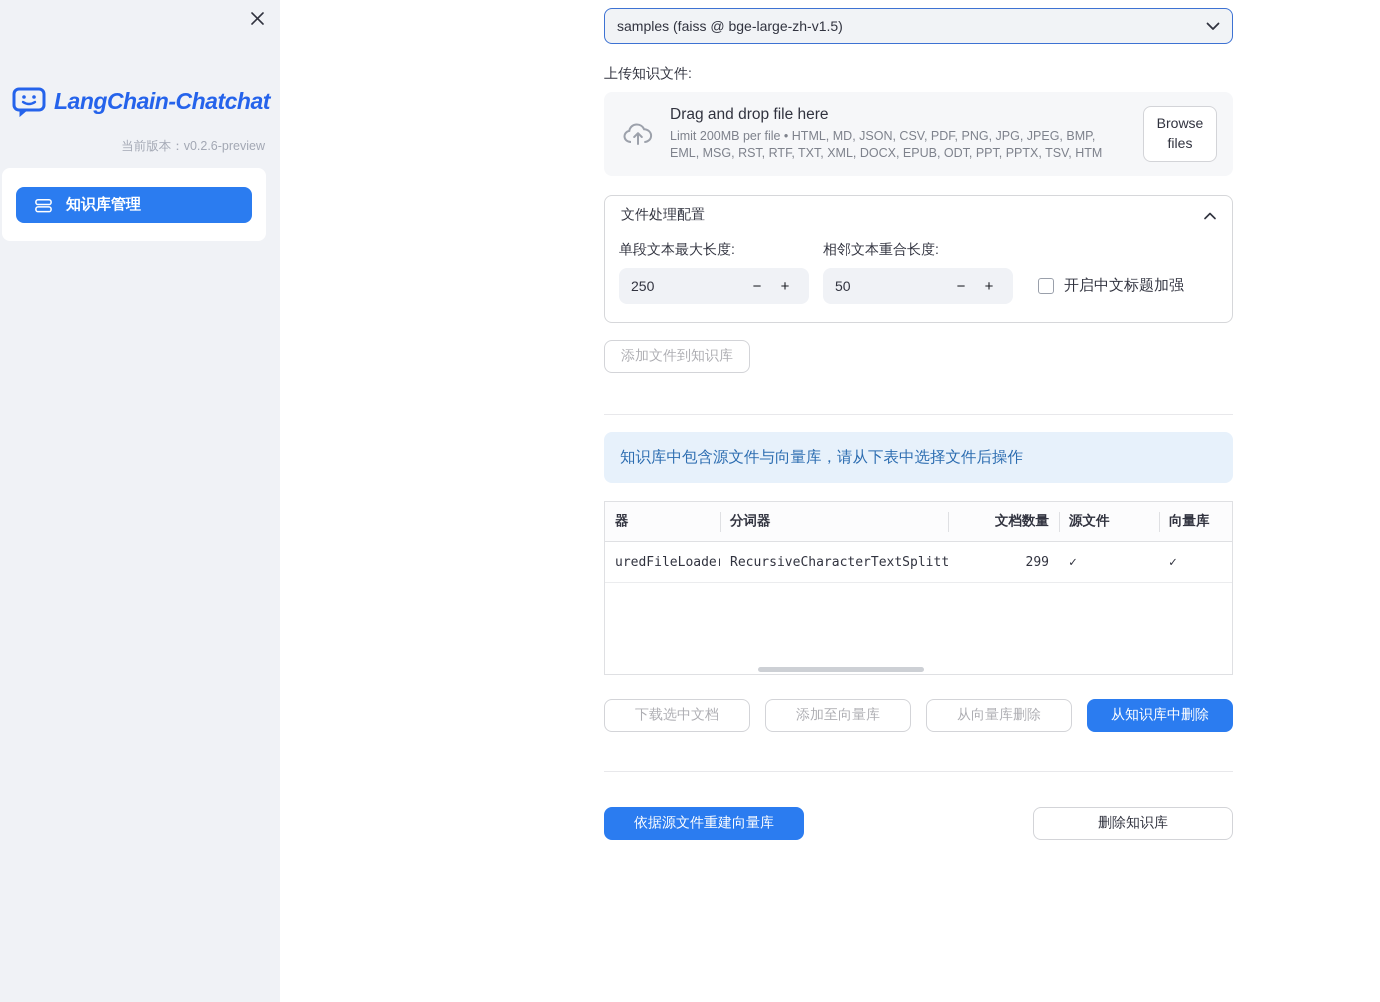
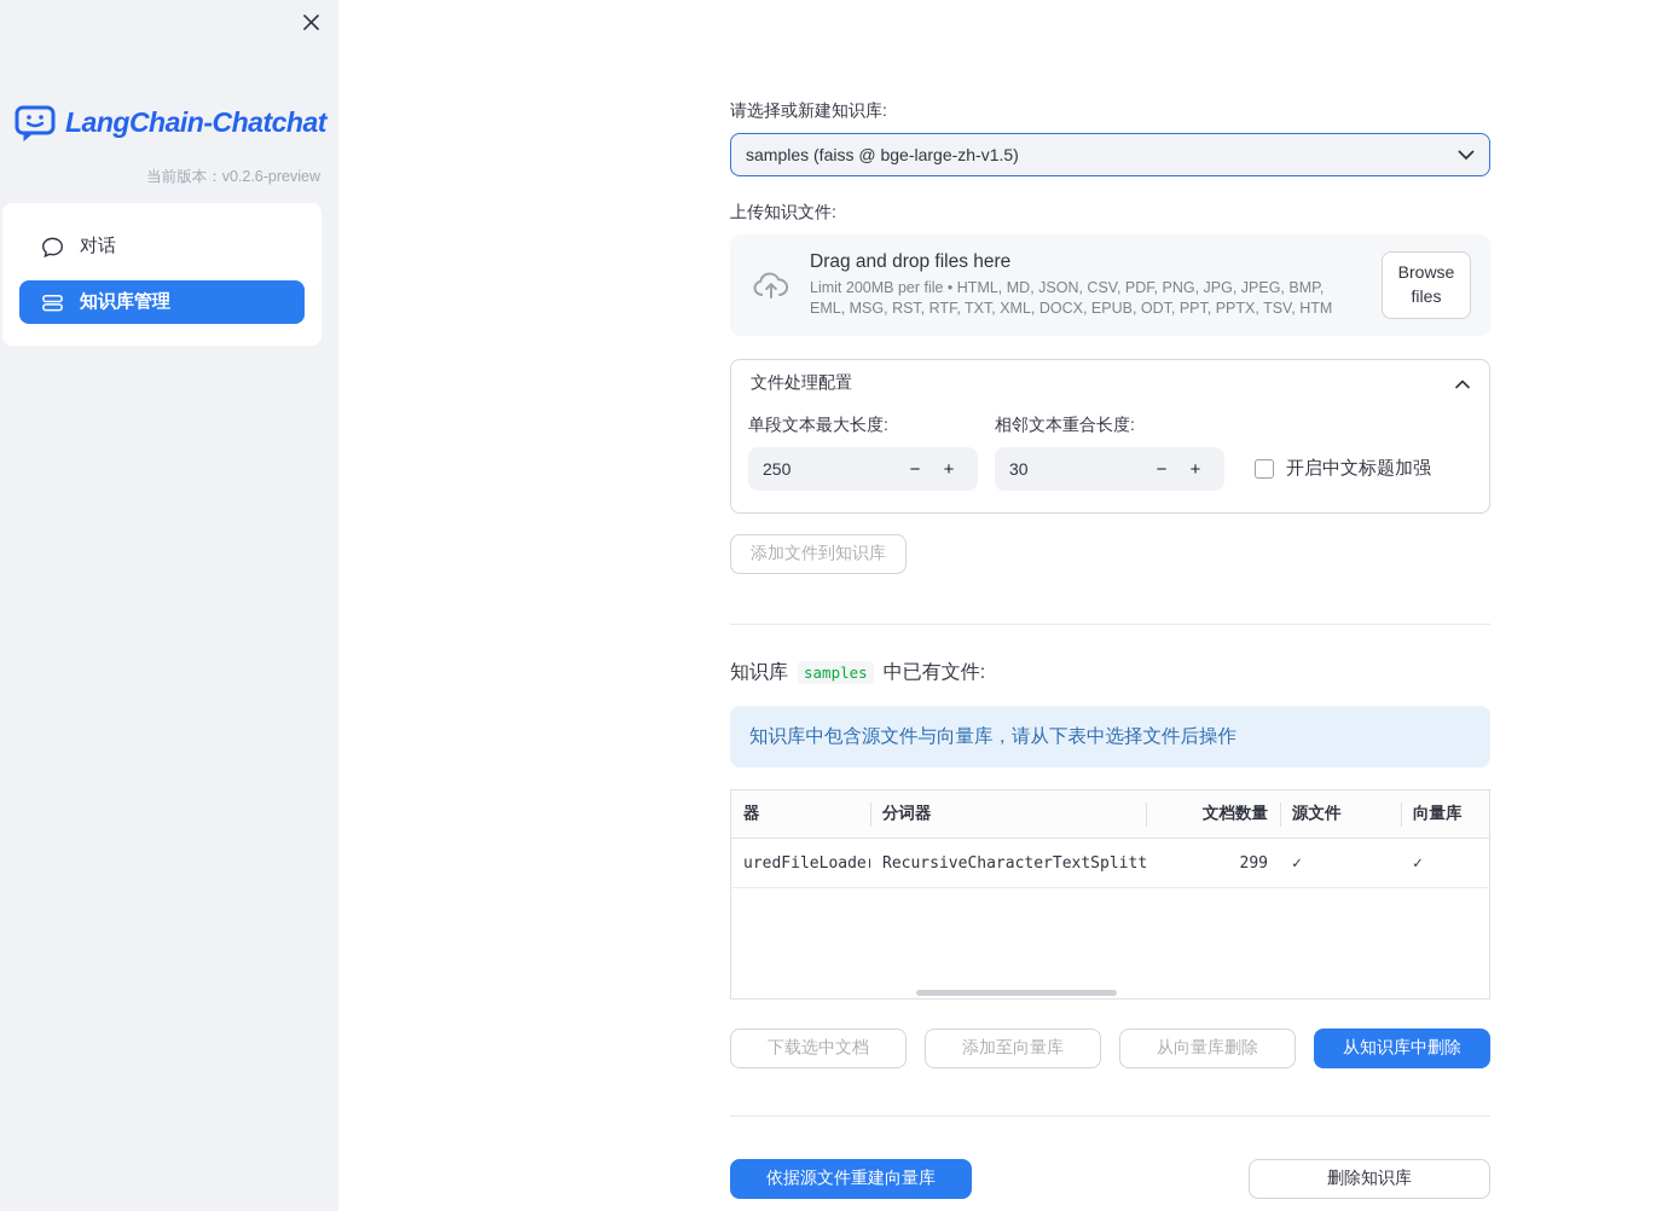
  LangChain-Chatchat
  当前版本：v0.2.6-preview
+ 对话
  知识库管理
+ 请选择或新建知识库:
  samples (faiss @ bge-large-zh-v1.5)
  上传知识文件:
- Drag and drop file here
+ Drag and drop files here
  Limit 200MB per file • HTML, MD, JSON, CSV, PDF, PNG, JPG, JPEG, BMP, EML, MSG, RST, RTF, TXT, XML, DOCX, EPUB, ODT, PPT, PPTX, TSV, HTM
  Browse files
  文件处理配置
  单段文本最大长度:
  相邻文本重合长度:
  250
  −
  +
- 50
+ 30
  −
  +
  开启中文标题加强
  添加文件到知识库
+ 知识库
+ samples
+ 中已有文件:
  知识库中包含源文件与向量库，请从下表中选择文件后操作
  器
  分词器
  文档数量
  源文件
  向量库
  uredFileLoade
  RecursiveCharacterTextSplitt
  299
  ✓
  ✓
  下载选中文档
  添加至向量库
  从向量库删除
  从知识库中删除
  依据源文件重建向量库
  删除知识库
